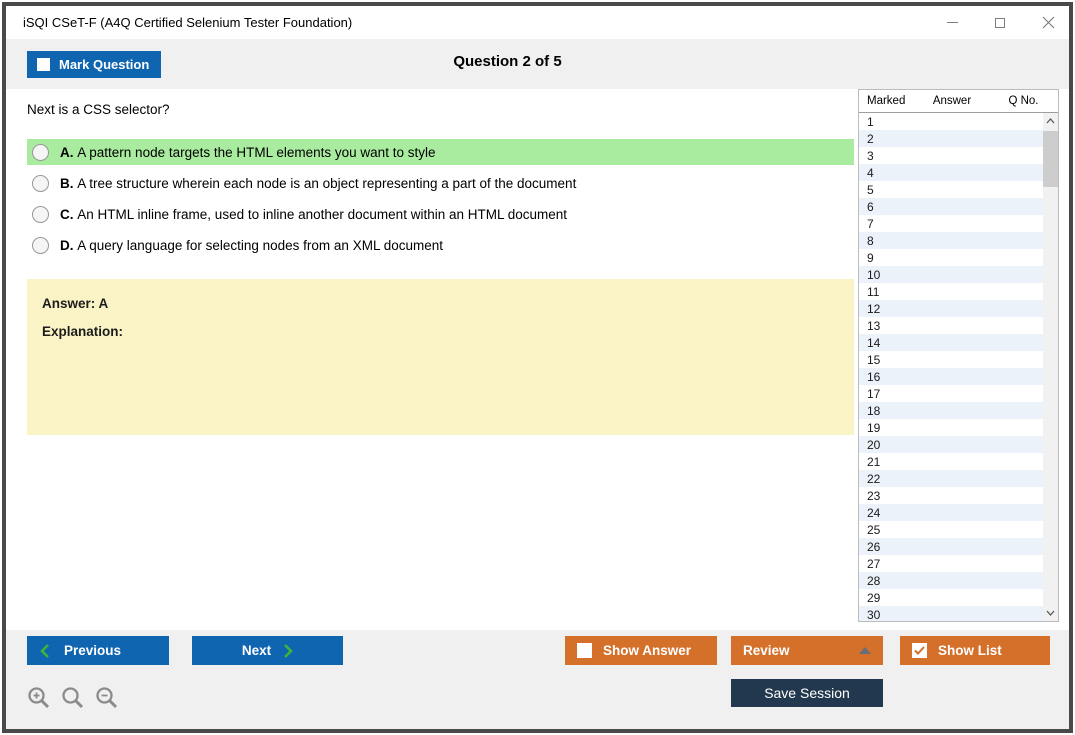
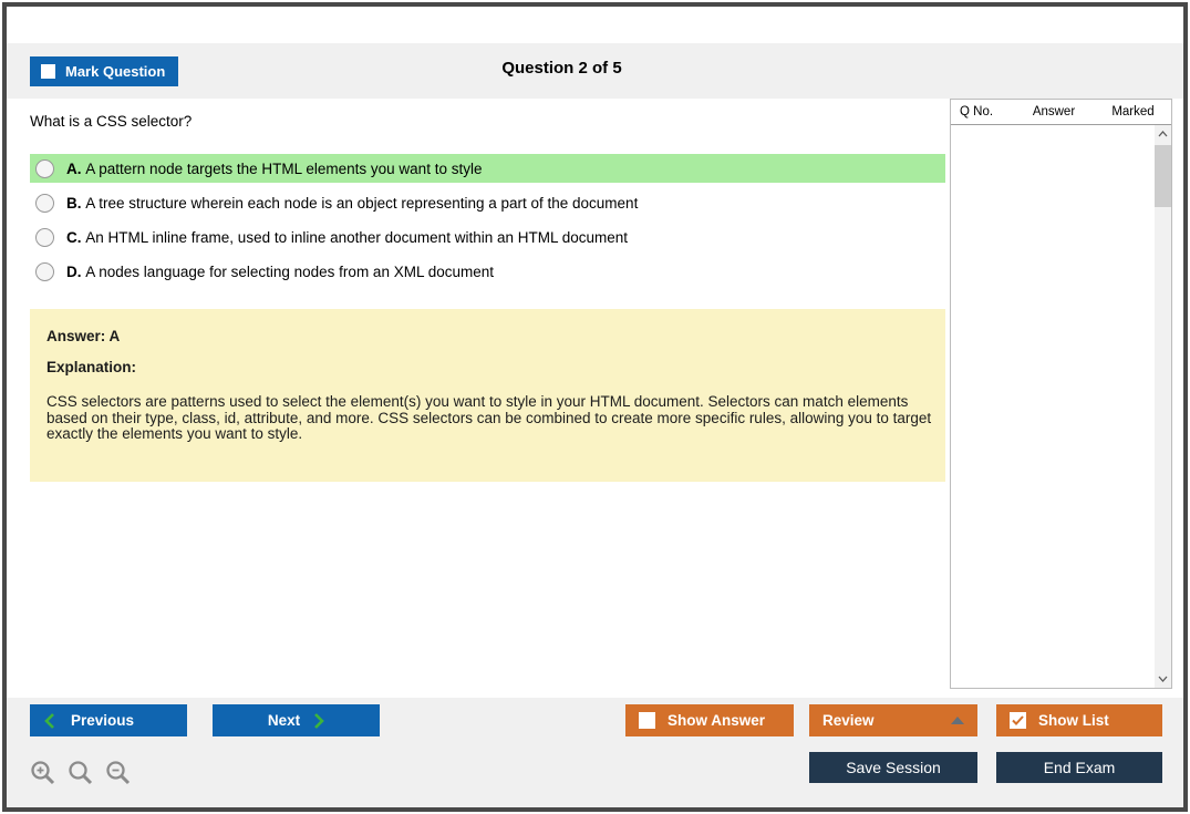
- iSQI CSeT-F (A4Q Certified Selenium Tester Foundation)
  Mark Question
  Question 2 of 5
- Next is a CSS selector?
+ What is a CSS selector?
  A. A pattern node targets the HTML elements you want to style
  B. A tree structure wherein each node is an object representing a part of the document
  C. An HTML inline frame, used to inline another document within an HTML document
- D. A query language for selecting nodes from an XML document
+ D. A nodes language for selecting nodes from an XML document
  Answer: A
  Explanation:
+ CSS selectors are patterns used to select the element(s) you want to style in your HTML document. Selectors can match elements based on their type, class, id, attribute, and more. CSS selectors can be combined to create more specific rules, allowing you to target exactly the elements you want to style.
- Marked
+ Q No.
  Answer
- Q No.
+ Marked
- 1
- 2
- 3
- 4
- 5
- 6
- 7
- 8
- 9
- 10
- 11
- 12
- 13
- 14
- 15
- 16
- 17
- 18
- 19
- 20
- 21
- 22
- 23
- 24
- 25
- 26
- 27
- 28
- 29
- 30
  Previous
  Next
  Show Answer
  Review
  Show List
  Save Session
+ End Exam
